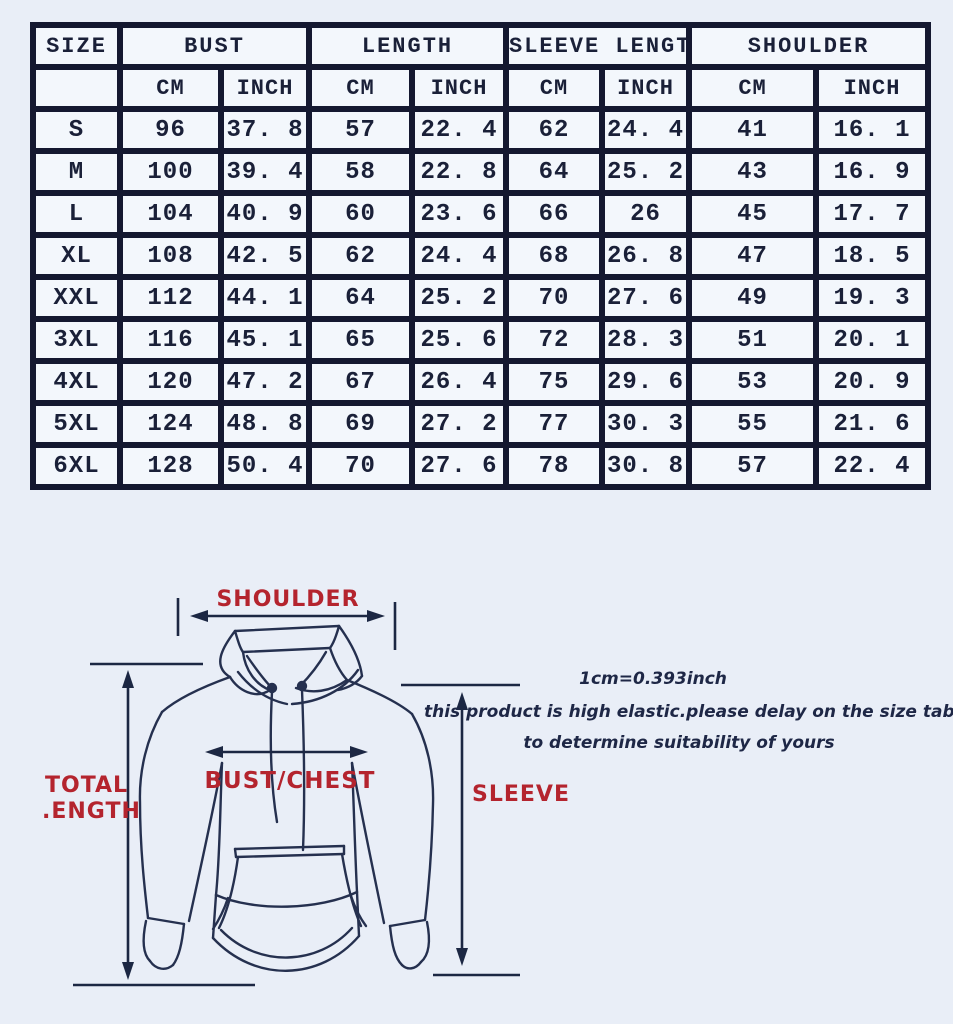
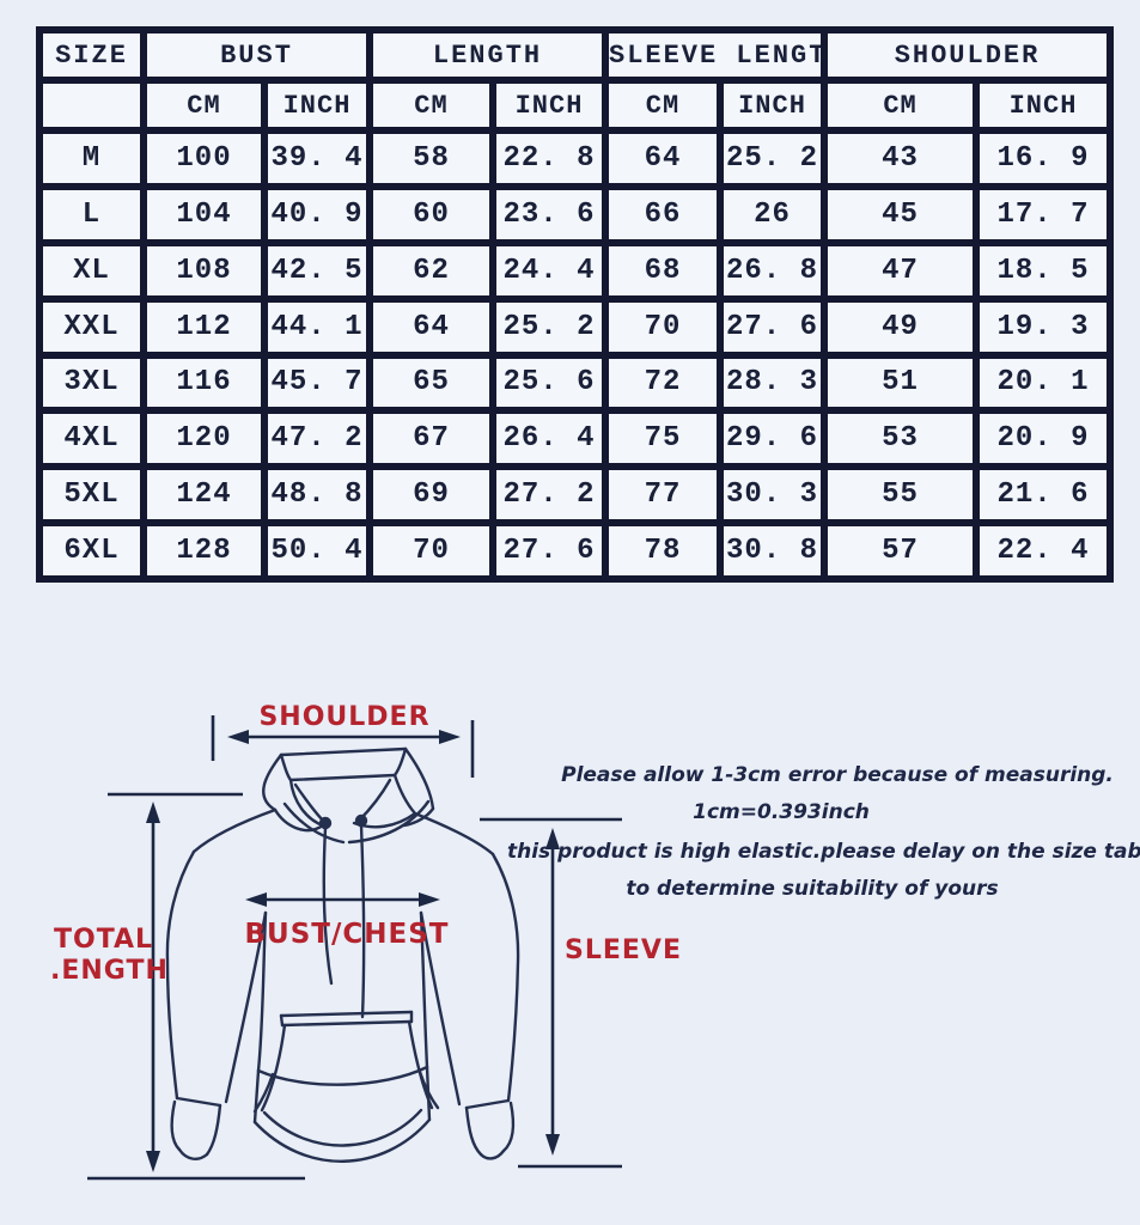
  SIZE	BUST	LENGTH	SLEEVE LENGT	SHOULDER
  	CM	INCH	CM	INCH	CM	INCH	CM	INCH
- S	96	37. 8	57	22. 4	62	24. 4	41	16. 1
  M	100	39. 4	58	22. 8	64	25. 2	43	16. 9
  L	104	40. 9	60	23. 6	66	26	45	17. 7
  XL	108	42. 5	62	24. 4	68	26. 8	47	18. 5
  XXL	112	44. 1	64	25. 2	70	27. 6	49	19. 3
- 3XL	116	45. 1	65	25. 6	72	28. 3	51	20. 1
+ 3XL	116	45. 7	65	25. 6	72	28. 3	51	20. 1
  4XL	120	47. 2	67	26. 4	75	29. 6	53	20. 9
  5XL	124	48. 8	69	27. 2	77	30. 3	55	21. 6
  6XL	128	50. 4	70	27. 6	78	30. 8	57	22. 4
  SHOULDER
  BUST/CHEST
  TOTAL
  .ENGTH
  SLEEVE
+ Please allow 1-3cm error because of measuring.
  1cm=0.393inch
  this product is high elastic.please delay on the size tab
  to determine suitability of yours
